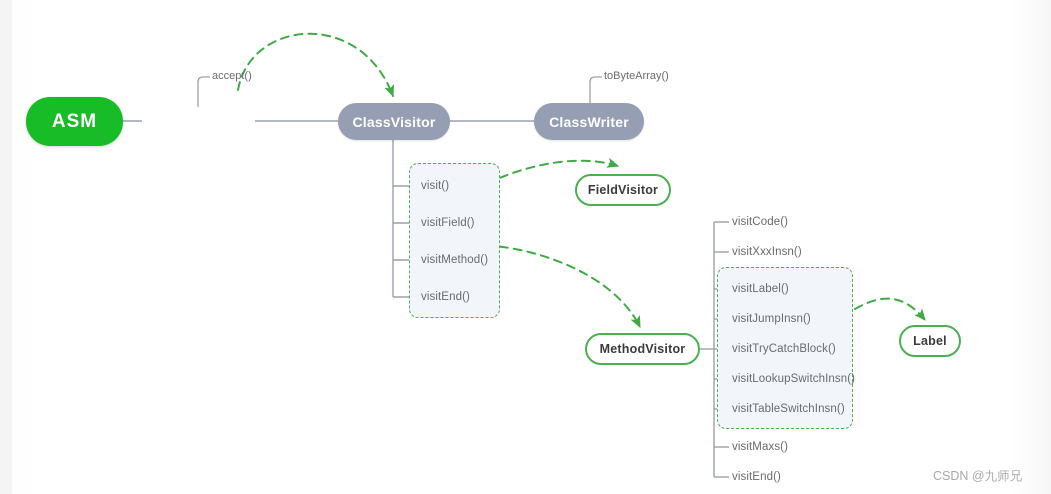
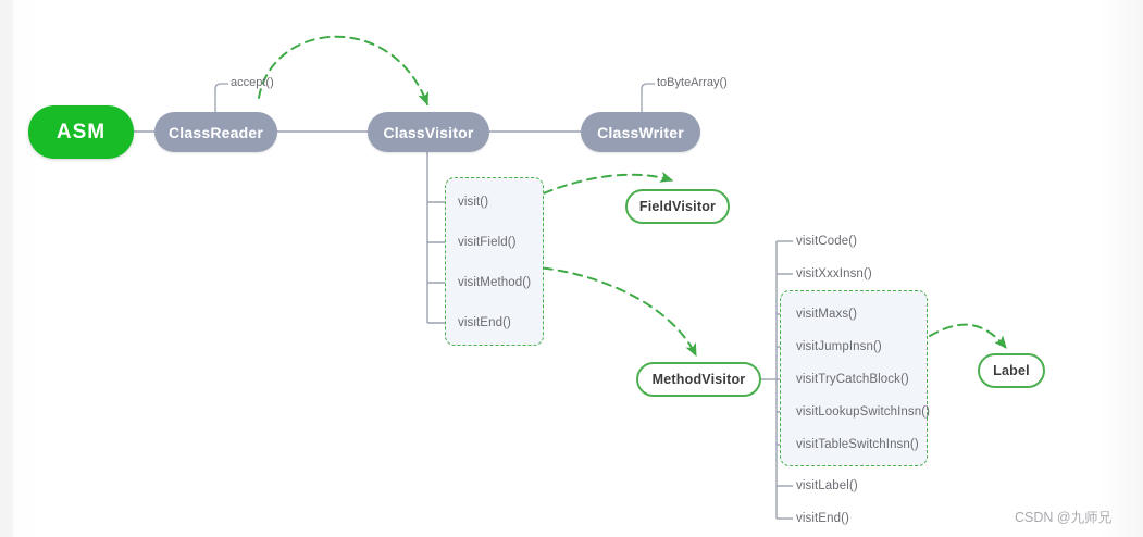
  ASM
+ ClassReader
  ClassVisitor
  ClassWriter
  FieldVisitor
  MethodVisitor
  Label
  accept()
  toByteArray()
  visit()
  visitField()
  visitMethod()
  visitEnd()
  visitCode()
  visitXxxInsn()
- visitLabel()
+ visitMaxs()
  visitJumpInsn()
  visitTryCatchBlock()
  visitLookupSwitchInsn()
  visitTableSwitchInsn()
- visitMaxs()
+ visitLabel()
  visitEnd()
  CSDN @九师兄
